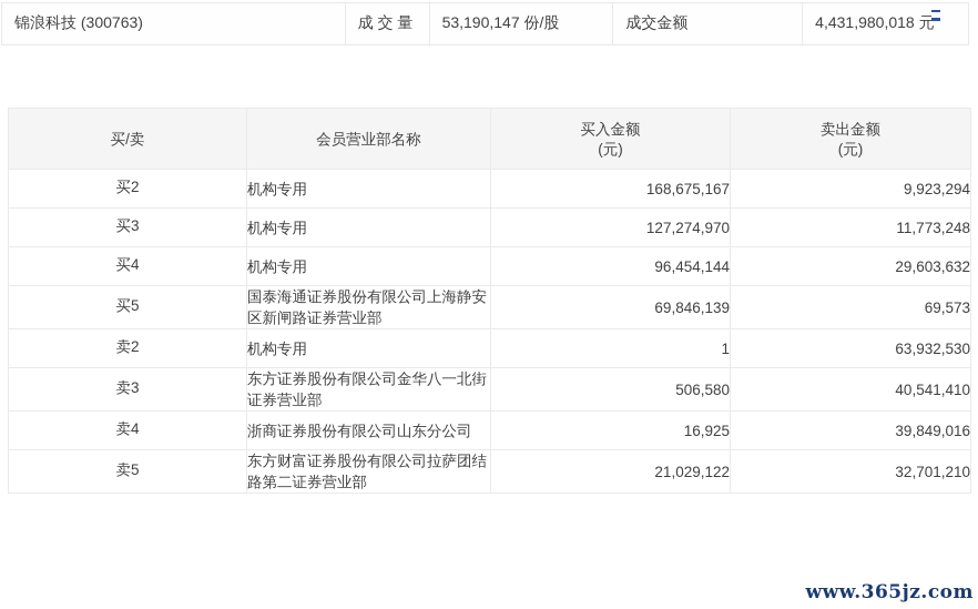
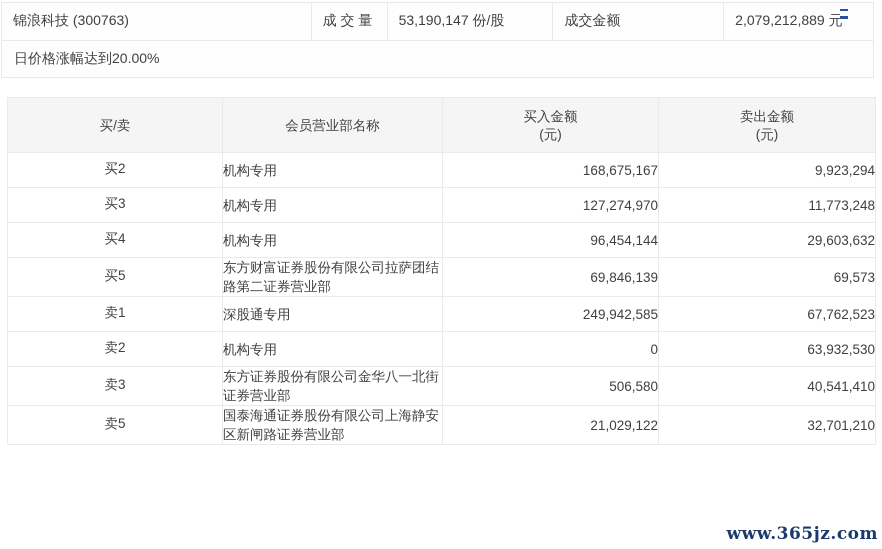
  锦浪科技 (300763)
  成 交 量
  53,190,147 份/股
  成交金额
- 4,431,980,018 元
+ 2,079,212,889 元
+ 日价格涨幅达到20.00%
  买/卖	会员营业部名称	买入金额 (元)	卖出金额 (元)
  买2	机构专用	168,675,167	9,923,294
  买3	机构专用	127,274,970	11,773,248
  买4	机构专用	96,454,144	29,603,632
- 买5	国泰海通证券股份有限公司上海静安区新闸路证券营业部	69,846,139	69,573
+ 买5	东方财富证券股份有限公司拉萨团结路第二证券营业部	69,846,139	69,573
+ 卖1	深股通专用	249,942,585	67,762,523
- 卖2	机构专用	1	63,932,530
+ 卖2	机构专用	0	63,932,530
  卖3	东方证券股份有限公司金华八一北街证券营业部	506,580	40,541,410
- 卖4	浙商证券股份有限公司山东分公司	16,925	39,849,016
- 卖5	东方财富证券股份有限公司拉萨团结路第二证券营业部	21,029,122	32,701,210
+ 卖5	国泰海通证券股份有限公司上海静安区新闸路证券营业部	21,029,122	32,701,210
  www.365jz.com
